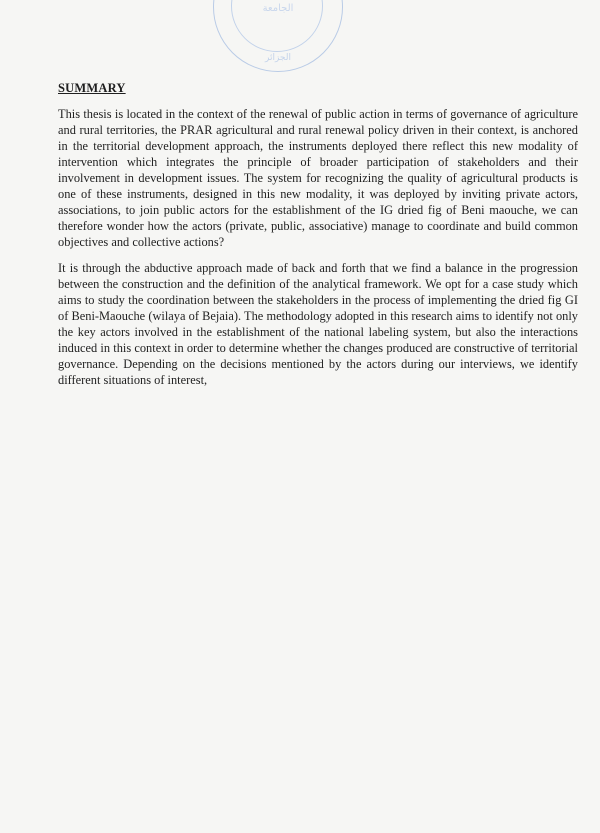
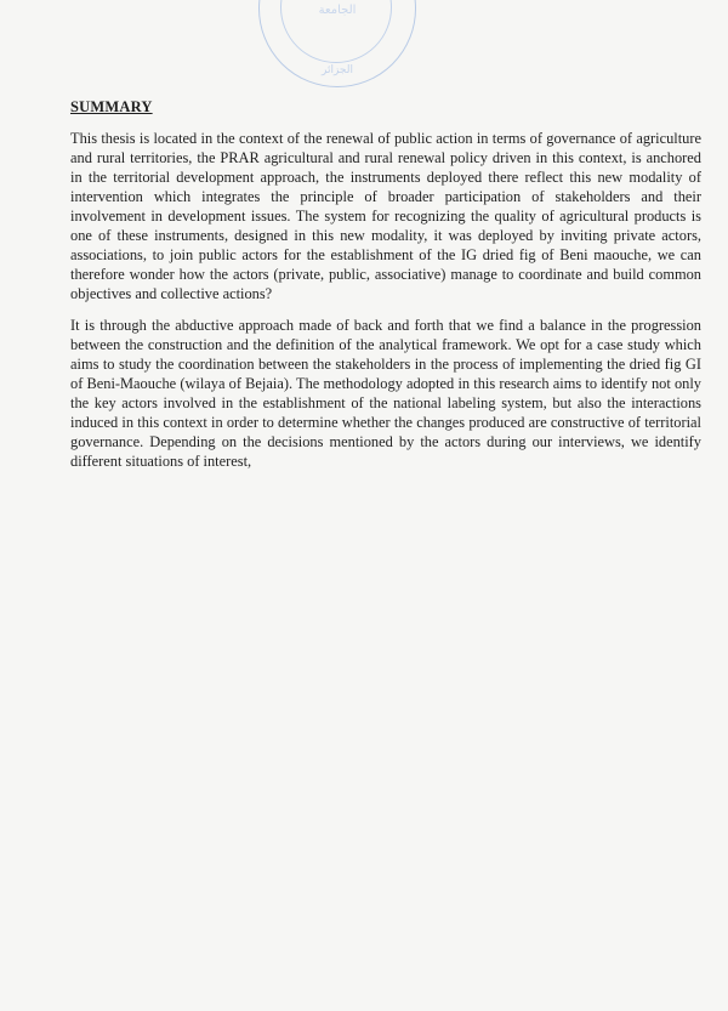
  لجامعة
  الجزائر
  SUMMARY
- This thesis is located in the context of the renewal of public action in terms of governance of agriculture and rural territories, the PRAR agricultural and rural renewal policy driven in their context, is anchored in the territorial development approach, the instruments deployed there reflect this new modality of intervention which integrates the principle of broader participation of stakeholders and their involvement in development issues. The system for recognizing the quality of agricultural products is one of these instruments, designed in this new modality, it was deployed by inviting private actors, associations, to join public actors for the establishment of the IG dried fig of Beni maouche, we can therefore wonder how the actors (private, public, associative) manage to coordinate and build common objectives and collective actions?
+ This thesis is located in the context of the renewal of public action in terms of governance of agriculture and rural territories, the PRAR agricultural and rural renewal policy driven in this context, is anchored in the territorial development approach, the instruments deployed there reflect this new modality of intervention which integrates the principle of broader participation of stakeholders and their involvement in development issues. The system for recognizing the quality of agricultural products is one of these instruments, designed in this new modality, it was deployed by inviting private actors, associations, to join public actors for the establishment of the IG dried fig of Beni maouche, we can therefore wonder how the actors (private, public, associative) manage to coordinate and build common objectives and collective actions?
  It is through the abductive approach made of back and forth that we find a balance in the progression between the construction and the definition of the analytical framework. We opt for a case study which aims to study the coordination between the stakeholders in the process of implementing the dried fig GI of Beni-Maouche (wilaya of Bejaia). The methodology adopted in this research aims to identify not only the key actors involved in the establishment of the national labeling system, but also the interactions induced in this context in order to determine whether the changes produced are constructive of territorial governance. Depending on the decisions mentioned by the actors during our interviews, we identify different situations of interest,
